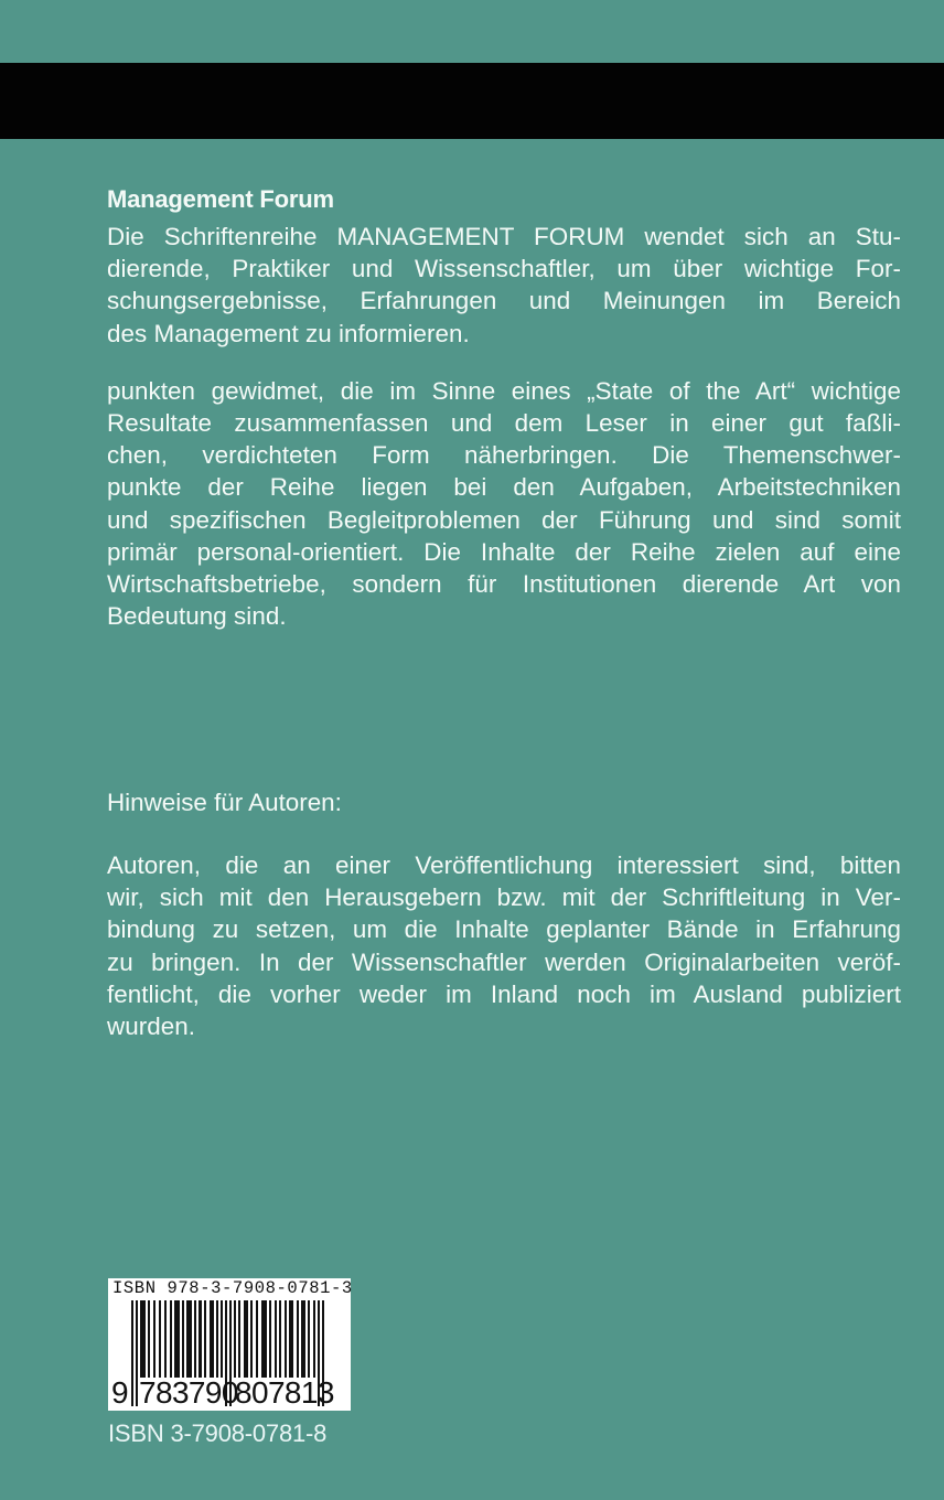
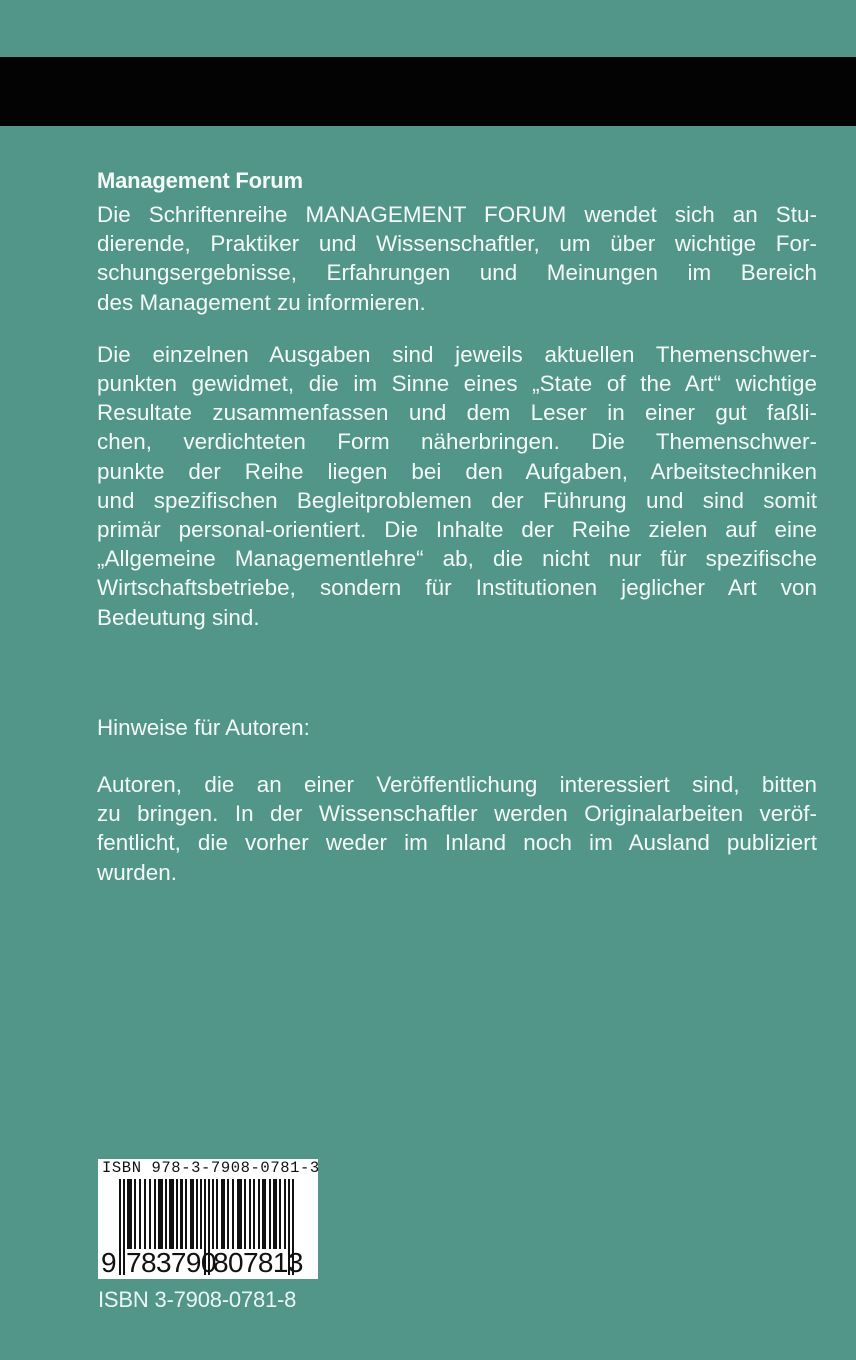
  Management Forum
  Die Schriftenreihe MANAGEMENT FORUM wendet sich an Stu-
  dierende, Praktiker und Wissenschaftler, um über wichtige For-
  schungsergebnisse, Erfahrungen und Meinungen im Bereich
  des Management zu informieren.
+ Die einzelnen Ausgaben sind jeweils aktuellen Themenschwer-
  punkten gewidmet, die im Sinne eines „State of the Art“ wichtige
  Resultate zusammenfassen und dem Leser in einer gut faßli-
  chen, verdichteten Form näherbringen. Die Themenschwer-
  punkte der Reihe liegen bei den Aufgaben, Arbeitstechniken
  und spezifischen Begleitproblemen der Führung und sind somit
  primär personal-orientiert. Die Inhalte der Reihe zielen auf eine
+ „Allgemeine Managementlehre“ ab, die nicht nur für spezifische
- Wirtschaftsbetriebe, sondern für Institutionen dierende Art von
+ Wirtschaftsbetriebe, sondern für Institutionen jeglicher Art von
  Bedeutung sind.
  Hinweise für Autoren:
  Autoren, die an einer Veröffentlichung interessiert sind, bitten
- wir, sich mit den Herausgebern bzw. mit der Schriftleitung in Ver-
- bindung zu setzen, um die Inhalte geplanter Bände in Erfahrung
  zu bringen. In der Wissenschaftler werden Originalarbeiten veröf-
  fentlicht, die vorher weder im Inland noch im Ausland publiziert
  wurden.
  ISBN 978-3-7908-0781-3
  9
  783790
  807813
  ISBN 3-7908-0781-8
